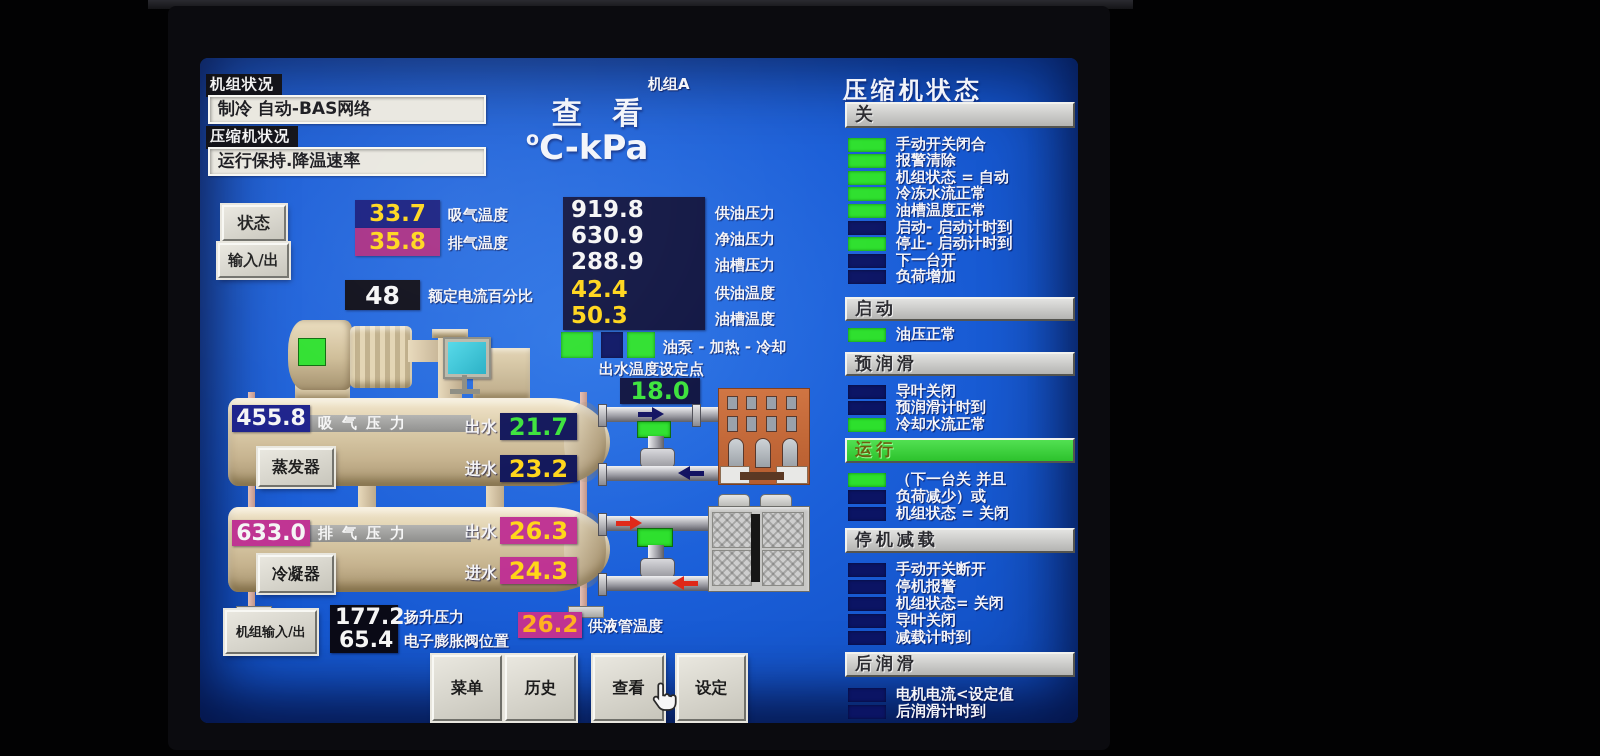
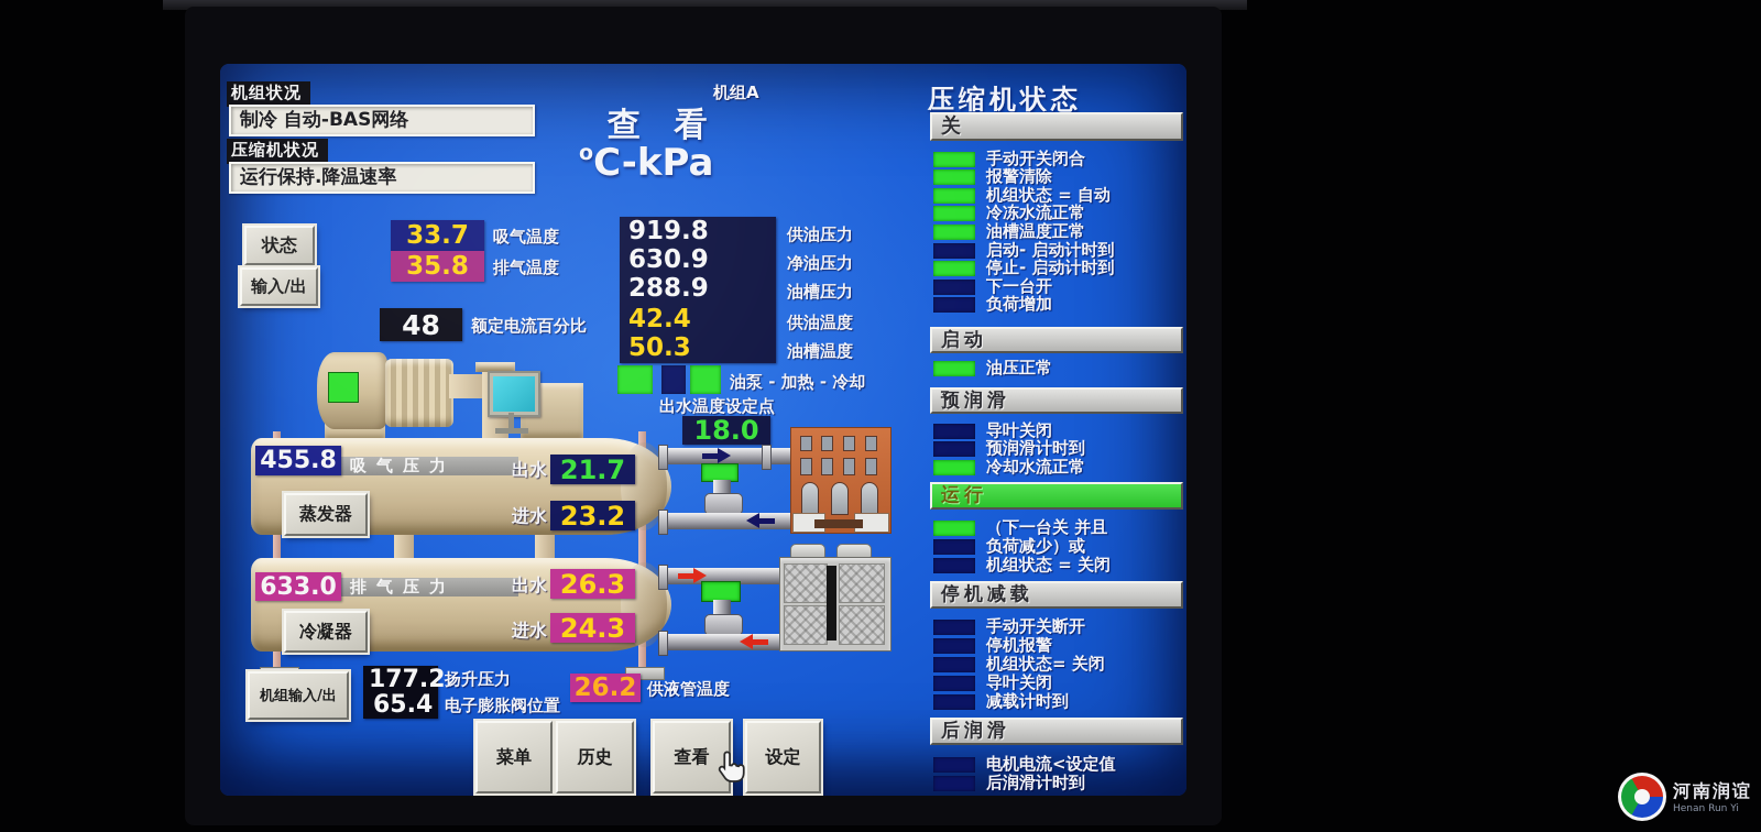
+ 河南润谊
+ Henan Run Yi
